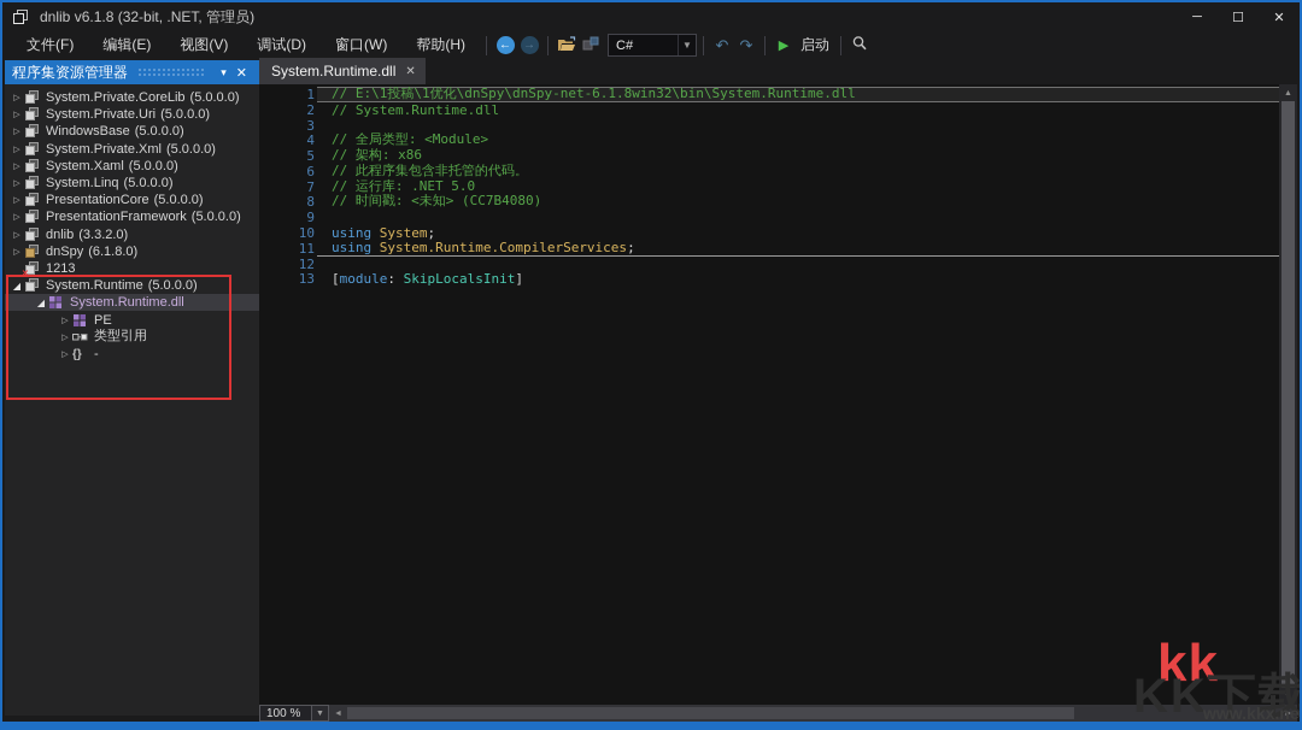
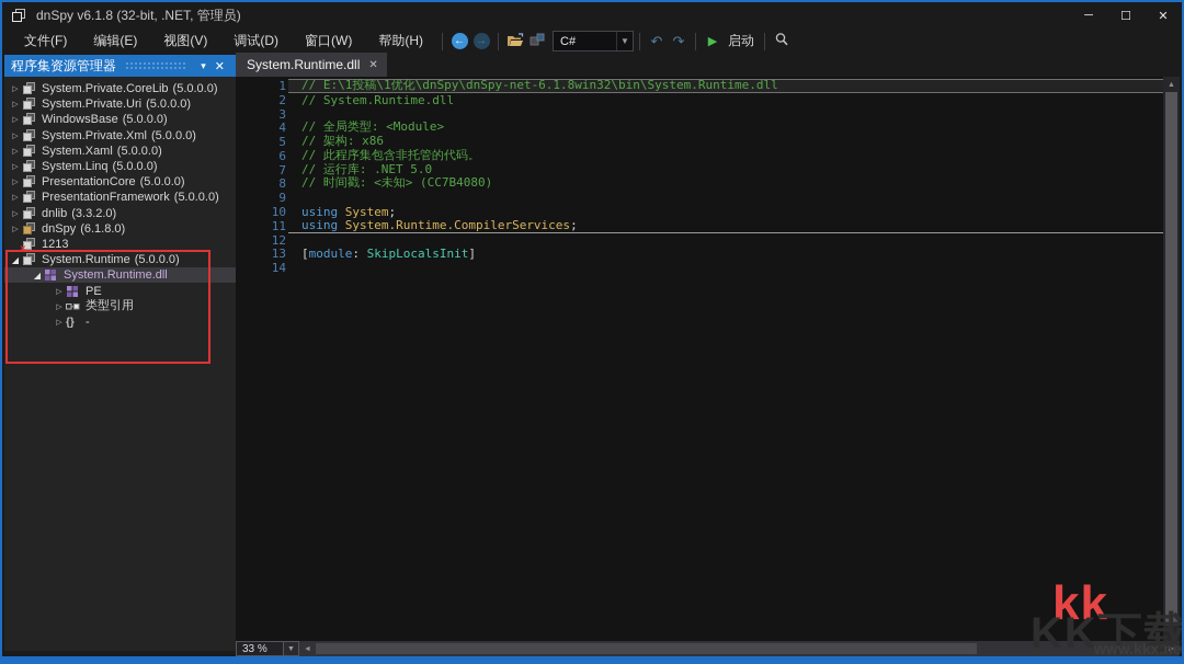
- dnlib v6.1.8 (32-bit, .NET, 管理员)
+ dnSpy v6.1.8 (32-bit, .NET, 管理员)
  ─
  ☐
  ✕
  文件(F)
  编辑(E)
  视图(V)
  调试(D)
  窗口(W)
  帮助(H)
  ←
  →
  C#
  ▼
  ↶
  ↷
  ▶
  启动
  程序集资源管理器
  ▾
  ✕
  System.Private.CoreLib
  (5.0.0.0)
  System.Private.Uri
  (5.0.0.0)
  WindowsBase
  (5.0.0.0)
  System.Private.Xml
  (5.0.0.0)
  System.Xaml
  (5.0.0.0)
  System.Linq
  (5.0.0.0)
  PresentationCore
  (5.0.0.0)
  PresentationFramework
  (5.0.0.0)
  dnlib
  (3.3.2.0)
  dnSpy
  (6.1.8.0)
  1213
  ◢
  System.Runtime
  (5.0.0.0)
  ◢
  System.Runtime.dll
  PE
  类型引用
  {}
  -
  System.Runtime.dll
  ✕
  1
  // E:\1投稿\1优化\dnSpy\dnSpy-net-6.1.8win32\bin\System.Runtime.dll
  2
  // System.Runtime.dll
  3
  4
  // 全局类型: <Module>
  5
  // 架构: x86
  6
  // 此程序集包含非托管的代码。
  7
  // 运行库: .NET 5.0
  8
  // 时间戳: <未知> (CC7B4080)
  9
  10
  using
  System
  ;
  11
  using
  System.Runtime.CompilerServices
  ;
  12
  13
  [
  module
  :
  SkipLocalsInit
  ]
+ 14
- 100 %
+ 33 %
  KK下载
  kk
  www.kkx.ne
